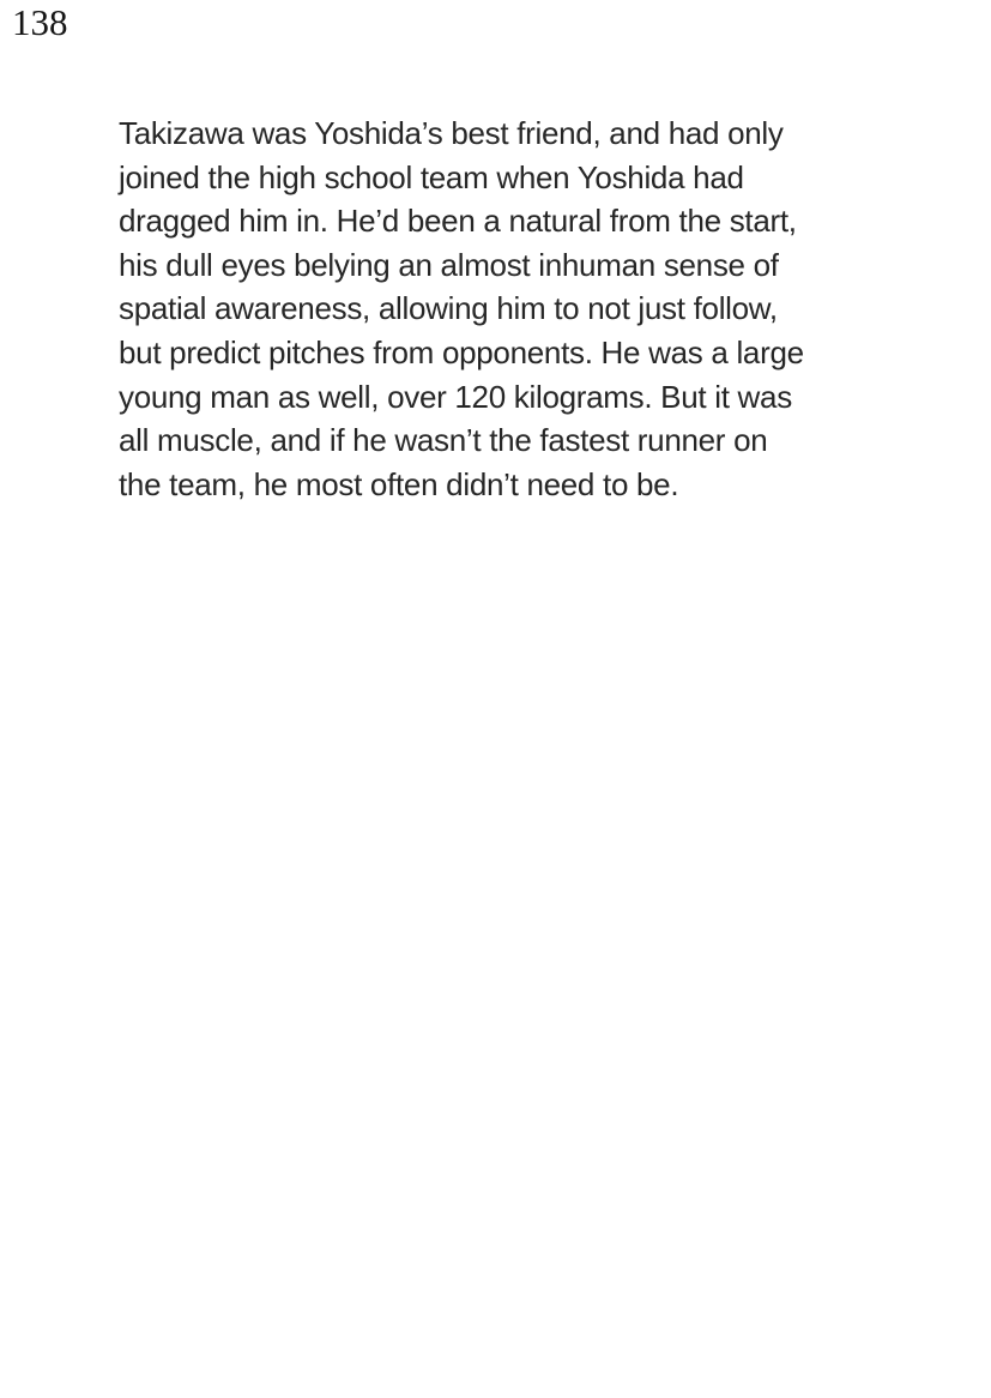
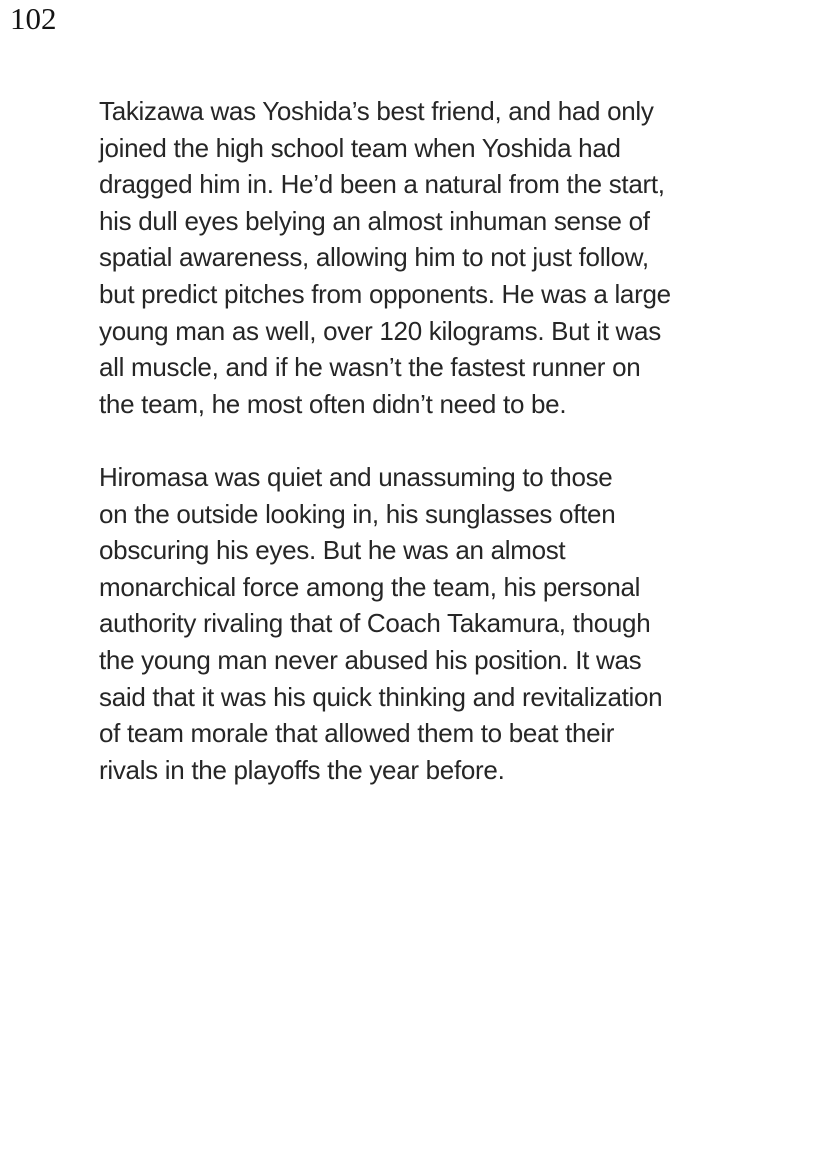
- 138
+ 102
  Takizawa was Yoshida’s best friend, and had only
  joined the high school team when Yoshida had
  dragged him in. He’d been a natural from the start,
  his dull eyes belying an almost inhuman sense of
  spatial awareness, allowing him to not just follow,
  but predict pitches from opponents. He was a large
  young man as well, over 120 kilograms. But it was
  all muscle, and if he wasn’t the fastest runner on
  the team, he most often didn’t need to be.
+ Hiromasa was quiet and unassuming to those
+ on the outside looking in, his sunglasses often
+ obscuring his eyes. But he was an almost
+ monarchical force among the team, his personal
+ authority rivaling that of Coach Takamura, though
+ the young man never abused his position. It was
+ said that it was his quick thinking and revitalization
+ of team morale that allowed them to beat their
+ rivals in the playoffs the year before.
